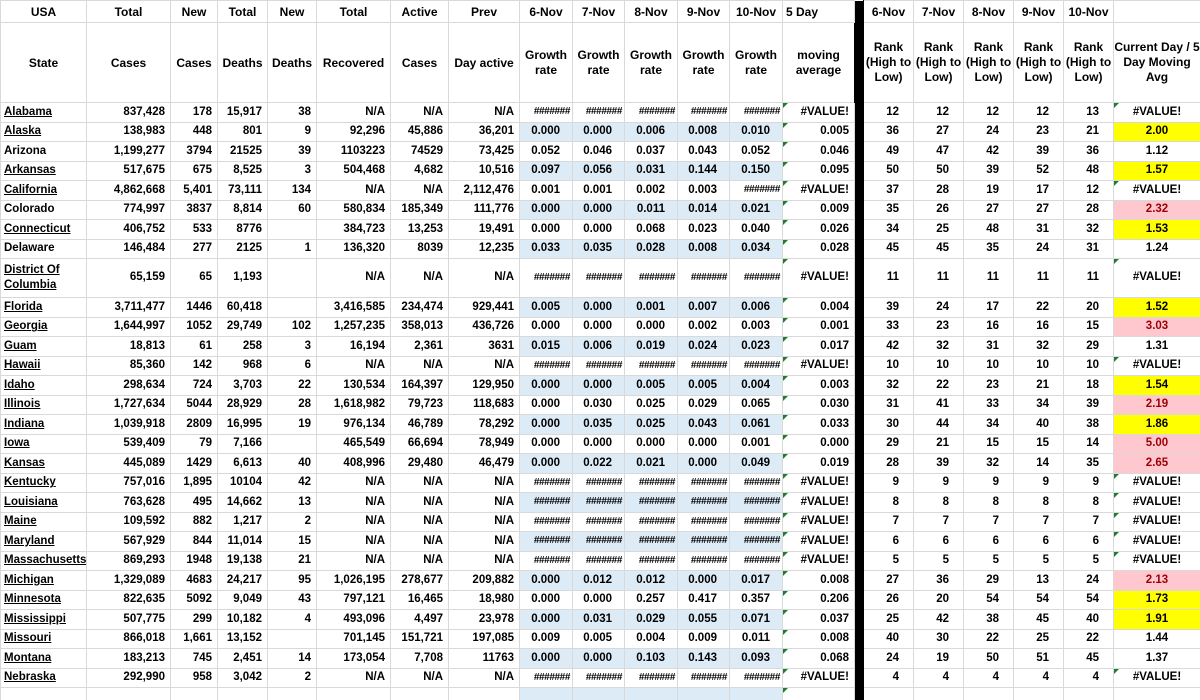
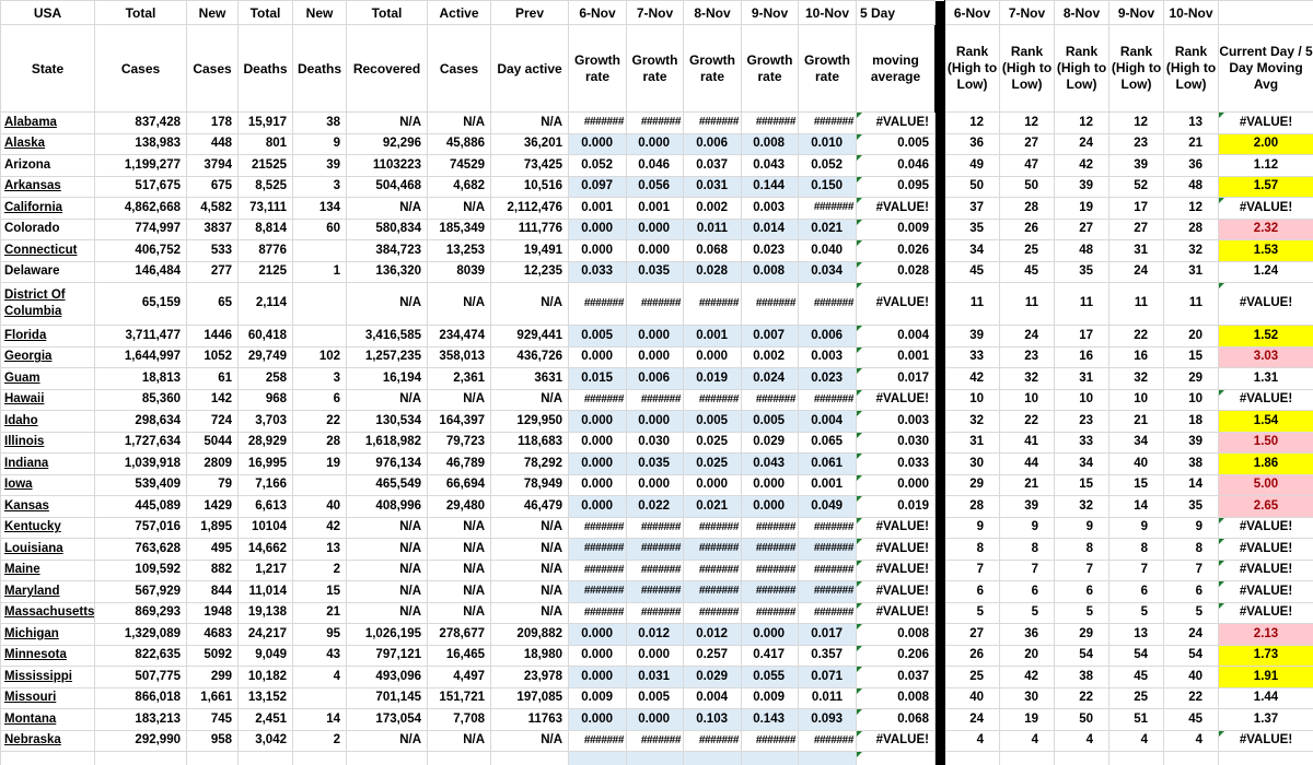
  USA	Total	New	Total	New	Total	Active	Prev	6-Nov	7-Nov	8-Nov	9-Nov	10-Nov	5 Day		6-Nov	7-Nov	8-Nov	9-Nov	10-Nov
  State	Cases	Cases	Deaths	Deaths	Recovered	Cases	Day active	Growth rate	Growth rate	Growth rate	Growth rate	Growth rate	moving average	Rank (High to Low)	Rank (High to Low)	Rank (High to Low)	Rank (High to Low)	Rank (High to Low)	Current Day / 5 Day Moving Avg
  Alabama	837,428	178	15,917	38	N/A	N/A	N/A	#######	#######	#######	#######	#######	#VALUE!		12	12	12	12	13	#VALUE!
  Alaska	138,983	448	801	9	92,296	45,886	36,201	0.000	0.000	0.006	0.008	0.010	0.005		36	27	24	23	21	2.00
  Arizona	1,199,277	3794	21525	39	1103223	74529	73,425	0.052	0.046	0.037	0.043	0.052	0.046		49	47	42	39	36	1.12
  Arkansas	517,675	675	8,525	3	504,468	4,682	10,516	0.097	0.056	0.031	0.144	0.150	0.095		50	50	39	52	48	1.57
- California	4,862,668	5,401	73,111	134	N/A	N/A	2,112,476	0.001	0.001	0.002	0.003	#######	#VALUE!		37	28	19	17	12	#VALUE!
+ California	4,862,668	4,582	73,111	134	N/A	N/A	2,112,476	0.001	0.001	0.002	0.003	#######	#VALUE!		37	28	19	17	12	#VALUE!
  Colorado	774,997	3837	8,814	60	580,834	185,349	111,776	0.000	0.000	0.011	0.014	0.021	0.009		35	26	27	27	28	2.32
  Connecticut	406,752	533	8776		384,723	13,253	19,491	0.000	0.000	0.068	0.023	0.040	0.026		34	25	48	31	32	1.53
  Delaware	146,484	277	2125	1	136,320	8039	12,235	0.033	0.035	0.028	0.008	0.034	0.028		45	45	35	24	31	1.24
- District Of Columbia	65,159	65	1,193		N/A	N/A	N/A	#######	#######	#######	#######	#######	#VALUE!		11	11	11	11	11	#VALUE!
+ District Of Columbia	65,159	65	2,114		N/A	N/A	N/A	#######	#######	#######	#######	#######	#VALUE!		11	11	11	11	11	#VALUE!
  Florida	3,711,477	1446	60,418		3,416,585	234,474	929,441	0.005	0.000	0.001	0.007	0.006	0.004		39	24	17	22	20	1.52
  Georgia	1,644,997	1052	29,749	102	1,257,235	358,013	436,726	0.000	0.000	0.000	0.002	0.003	0.001		33	23	16	16	15	3.03
  Guam	18,813	61	258	3	16,194	2,361	3631	0.015	0.006	0.019	0.024	0.023	0.017		42	32	31	32	29	1.31
  Hawaii	85,360	142	968	6	N/A	N/A	N/A	#######	#######	#######	#######	#######	#VALUE!		10	10	10	10	10	#VALUE!
  Idaho	298,634	724	3,703	22	130,534	164,397	129,950	0.000	0.000	0.005	0.005	0.004	0.003		32	22	23	21	18	1.54
- Illinois	1,727,634	5044	28,929	28	1,618,982	79,723	118,683	0.000	0.030	0.025	0.029	0.065	0.030		31	41	33	34	39	2.19
+ Illinois	1,727,634	5044	28,929	28	1,618,982	79,723	118,683	0.000	0.030	0.025	0.029	0.065	0.030		31	41	33	34	39	1.50
  Indiana	1,039,918	2809	16,995	19	976,134	46,789	78,292	0.000	0.035	0.025	0.043	0.061	0.033		30	44	34	40	38	1.86
  Iowa	539,409	79	7,166		465,549	66,694	78,949	0.000	0.000	0.000	0.000	0.001	0.000		29	21	15	15	14	5.00
  Kansas	445,089	1429	6,613	40	408,996	29,480	46,479	0.000	0.022	0.021	0.000	0.049	0.019		28	39	32	14	35	2.65
  Kentucky	757,016	1,895	10104	42	N/A	N/A	N/A	#######	#######	#######	#######	#######	#VALUE!		9	9	9	9	9	#VALUE!
  Louisiana	763,628	495	14,662	13	N/A	N/A	N/A	#######	#######	#######	#######	#######	#VALUE!		8	8	8	8	8	#VALUE!
  Maine	109,592	882	1,217	2	N/A	N/A	N/A	#######	#######	#######	#######	#######	#VALUE!		7	7	7	7	7	#VALUE!
  Maryland	567,929	844	11,014	15	N/A	N/A	N/A	#######	#######	#######	#######	#######	#VALUE!		6	6	6	6	6	#VALUE!
  Massachusetts	869,293	1948	19,138	21	N/A	N/A	N/A	#######	#######	#######	#######	#######	#VALUE!		5	5	5	5	5	#VALUE!
  Michigan	1,329,089	4683	24,217	95	1,026,195	278,677	209,882	0.000	0.012	0.012	0.000	0.017	0.008		27	36	29	13	24	2.13
  Minnesota	822,635	5092	9,049	43	797,121	16,465	18,980	0.000	0.000	0.257	0.417	0.357	0.206		26	20	54	54	54	1.73
  Mississippi	507,775	299	10,182	4	493,096	4,497	23,978	0.000	0.031	0.029	0.055	0.071	0.037		25	42	38	45	40	1.91
  Missouri	866,018	1,661	13,152		701,145	151,721	197,085	0.009	0.005	0.004	0.009	0.011	0.008		40	30	22	25	22	1.44
  Montana	183,213	745	2,451	14	173,054	7,708	11763	0.000	0.000	0.103	0.143	0.093	0.068		24	19	50	51	45	1.37
  Nebraska	292,990	958	3,042	2	N/A	N/A	N/A	#######	#######	#######	#######	#######	#VALUE!		4	4	4	4	4	#VALUE!
